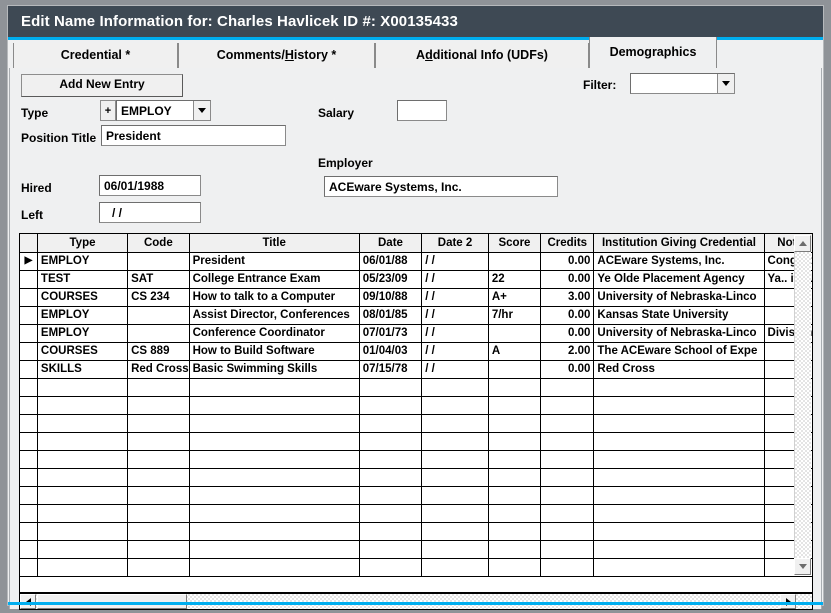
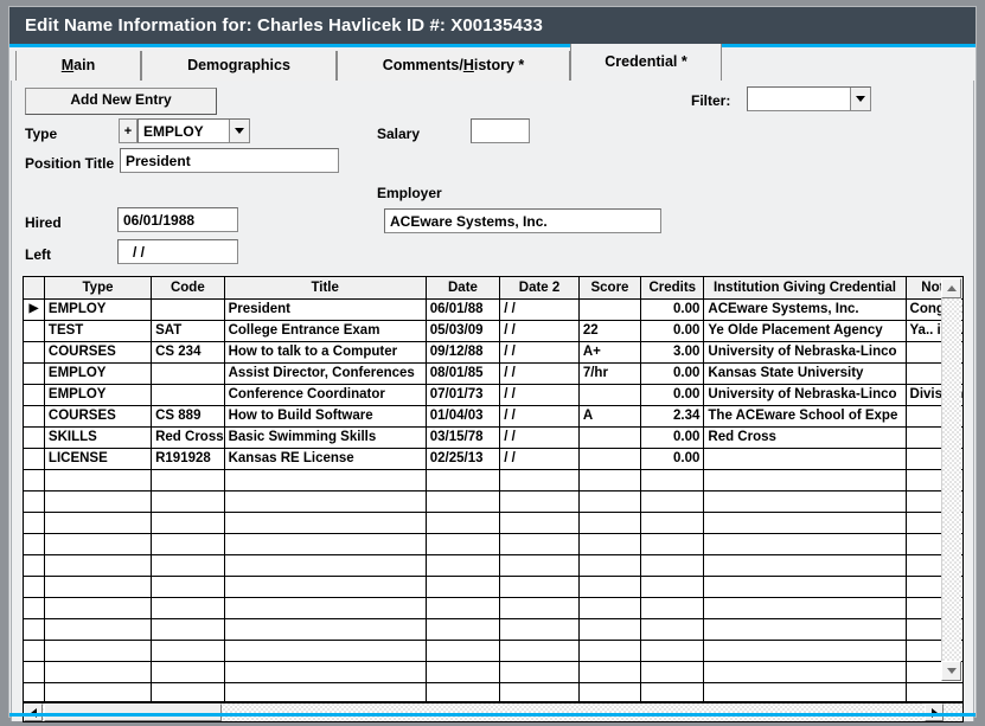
  Edit Name Information for: Charles Havlicek ID #: X00135433
+ Main
- Credential *
+ Demographics
  Comments/History *
- Additional Info (UDFs)
- Demographics
+ Credential *
  Add New Entry
  Filter:
  Type
  +
  EMPLOY
  Salary
  Position Title
  President
  Employer
  ACEware Systems, Inc.
  Hired
  06/01/1988
  Left
  / /
  	Type	Code	Title	Date	Date 2	Score	Credits	Institution Giving Credential	No
  ▶	EMPLOY		President	06/01/88	/ /		0.00	ACEware Systems, Inc.	Con
- 	TEST	SAT	College Entrance Exam	05/23/09	/ /	22	0.00	Ye Olde Placement Agency	Ya.. iL
+ 	TEST	SAT	College Entrance Exam	05/03/09	/ /	22	0.00	Ye Olde Placement Agency	Ya.. iL
- 	COURSES	CS 234	How to talk to a Computer	09/10/88	/ /	A+	3.00	University of Nebraska-Linco
+ 	COURSES	CS 234	How to talk to a Computer	09/12/88	/ /	A+	3.00	University of Nebraska-Linco
  	EMPLOY		Assist Director, Conferences	08/01/85	/ /	7/hr	0.00	Kansas State University
  	EMPLOY		Conference Coordinator	07/01/73	/ /		0.00	University of Nebraska-Linco	Divis
- 	COURSES	CS 889	How to Build Software	01/04/03	/ /	A	2.00	The ACEware School of Expe
+ 	COURSES	CS 889	How to Build Software	01/04/03	/ /	A	2.34	The ACEware School of Expe
- 	SKILLS	Red Cross	Basic Swimming Skills	07/15/78	/ /		0.00	Red Cross
+ 	SKILLS	Red Cross	Basic Swimming Skills	03/15/78	/ /		0.00	Red Cross
+ 	LICENSE	R191928	Kansas RE License	02/25/13	/ /		0.00
